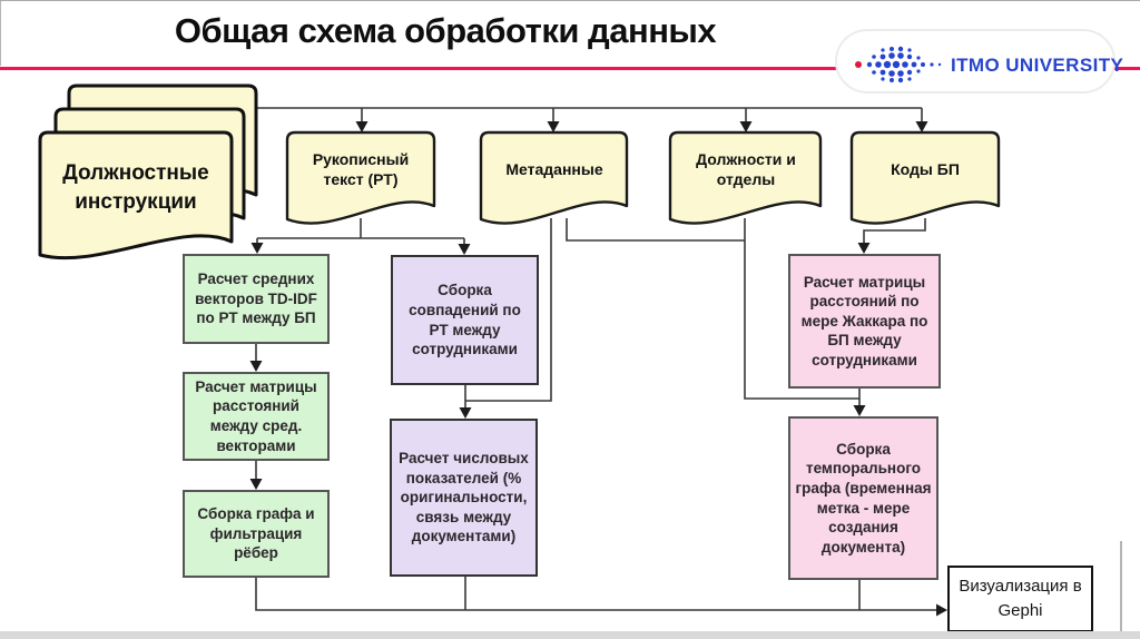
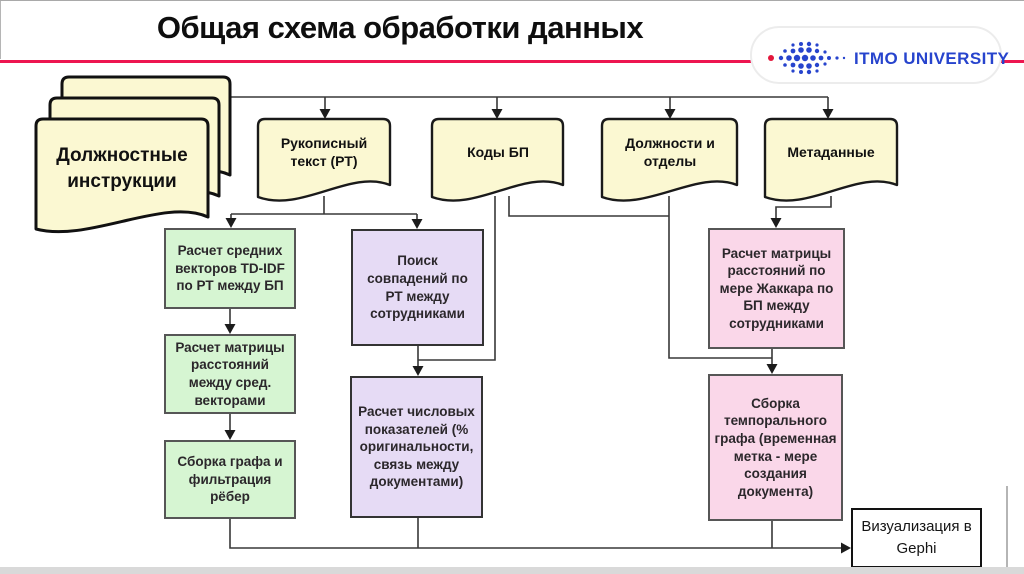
  Общая схема обработки данных
  ITMO UNIVERSITY
  Должностные инструкции
  Рукописный текст (РТ)
- Метаданные
+ Коды БП
  Должности и отделы
- Коды БП
+ Метаданные
  Расчет средних векторов TD-IDF по РТ между БП
  Расчет матрицы расстояний между сред. векторами
  Сборка графа и фильтрация рёбер
- Сборка совпадений по РТ между сотрудниками
+ Поиск совпадений по РТ между сотрудниками
  Расчет числовых показателей (% оригинальности, связь между документами)
  Расчет матрицы расстояний по мере Жаккара по БП между сотрудниками
  Сборка темпорального графа (временная метка - мере создания документа)
  Визуализация в Gephi
